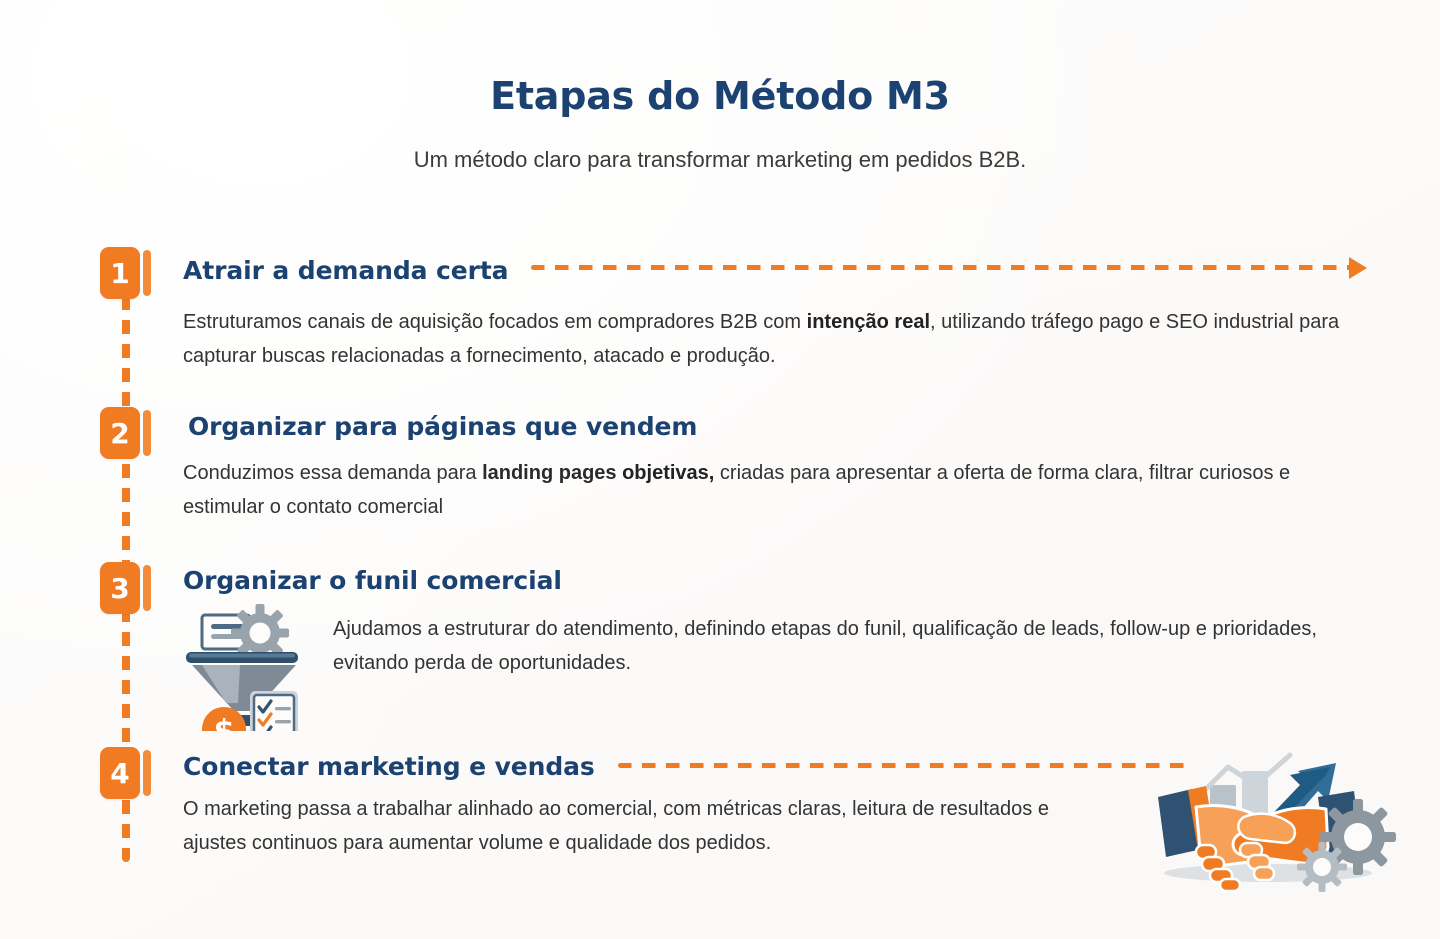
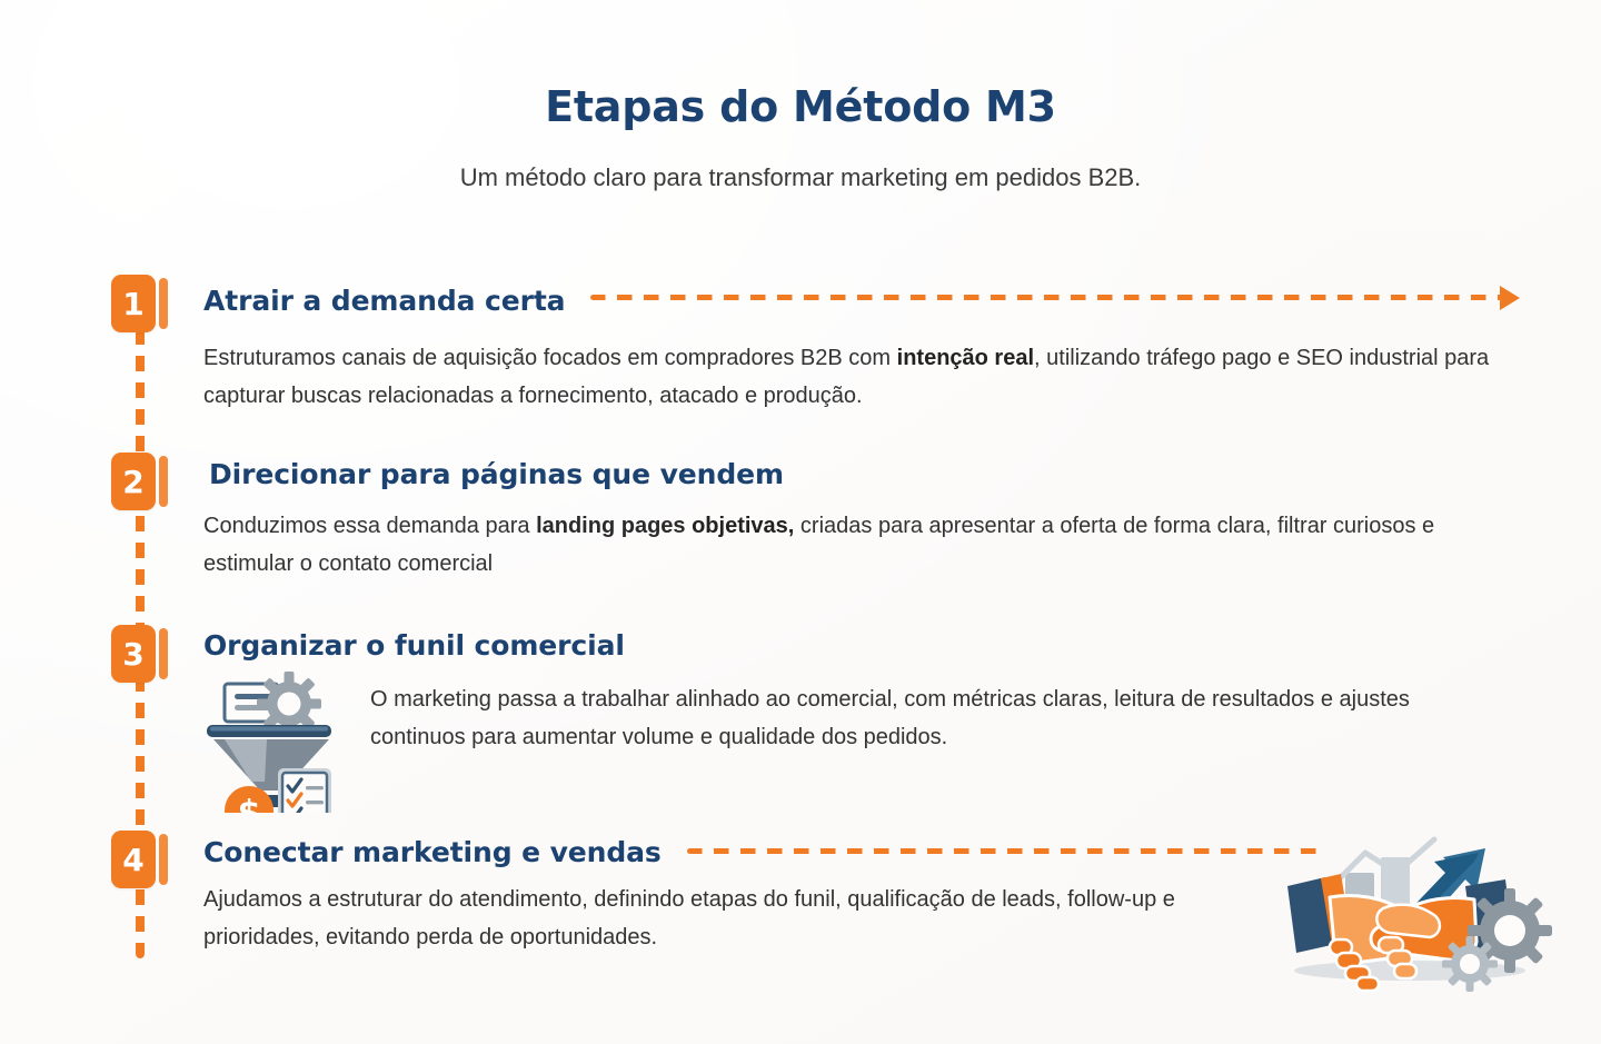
  Etapas do Método M3
  Um método claro para transformar marketing em pedidos B2B.
  1
  Atrair a demanda certa
  Estruturamos canais de aquisição focados em compradores B2B com intenção real, utilizando tráfego pago e SEO industrial para capturar buscas relacionadas a fornecimento, atacado e produção.
  2
- Organizar para páginas que vendem
+ Direcionar para páginas que vendem
  Conduzimos essa demanda para landing pages objetivas, criadas para apresentar a oferta de forma clara, filtrar curiosos e estimular o contato comercial
  3
  Organizar o funil comercial
- Ajudamos a estruturar do atendimento, definindo etapas do funil, qualificação de leads, follow-up e prioridades, evitando perda de oportunidades.
+ O marketing passa a trabalhar alinhado ao comercial, com métricas claras, leitura de resultados e ajustes continuos para aumentar volume e qualidade dos pedidos.
  4
  Conectar marketing e vendas
- O marketing passa a trabalhar alinhado ao comercial, com métricas claras, leitura de resultados e ajustes continuos para aumentar volume e qualidade dos pedidos.
+ Ajudamos a estruturar do atendimento, definindo etapas do funil, qualificação de leads, follow-up e prioridades, evitando perda de oportunidades.
